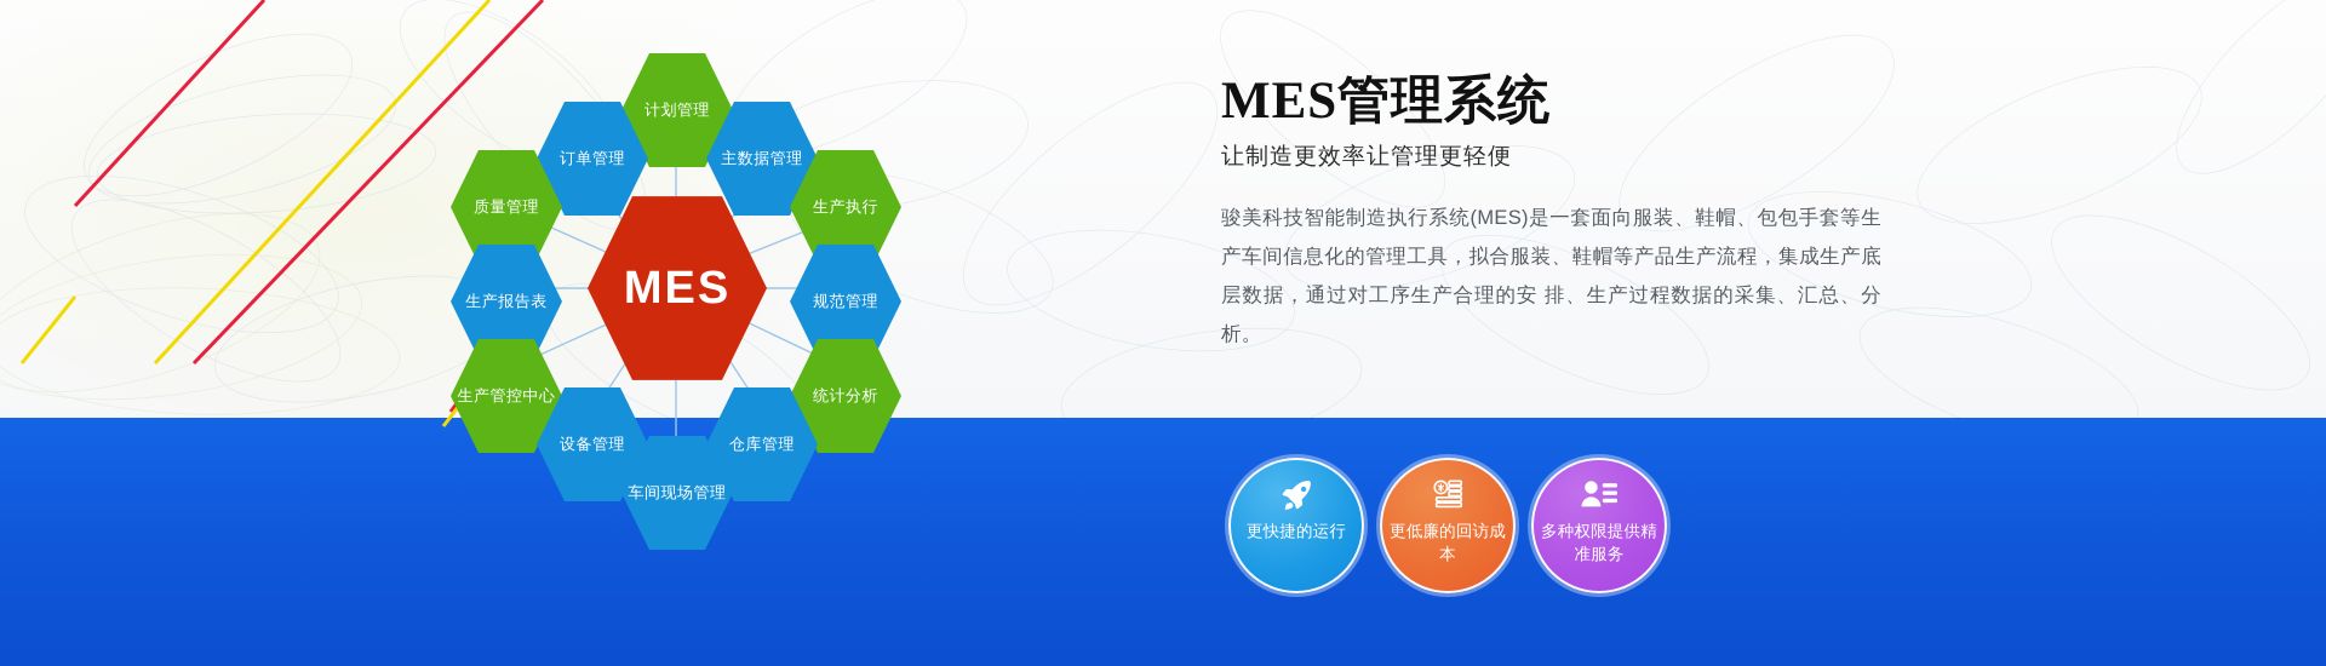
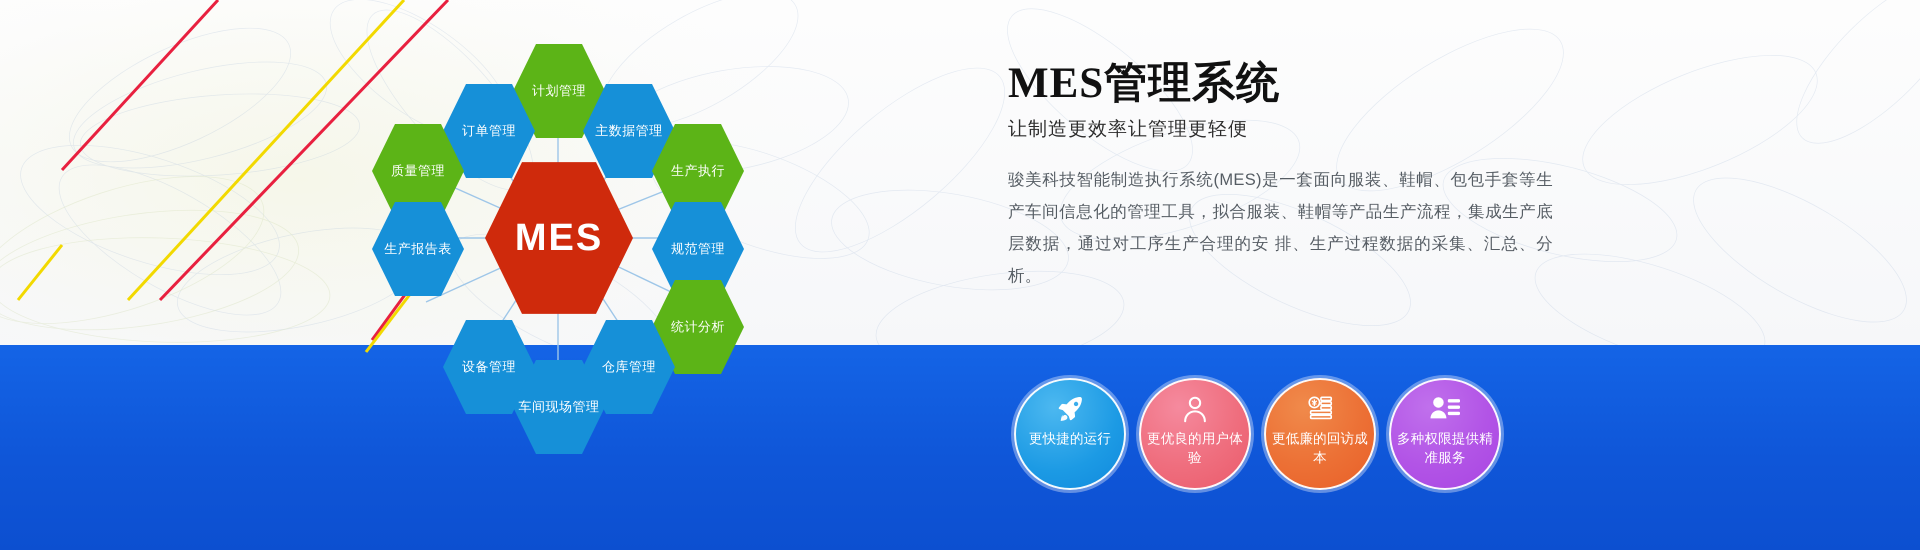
  MES
  计划管理
  订单管理
  主数据管理
  生产执行
  质量管理
  规范管理
  生产报告表
  统计分析
- 生产管控中心
  仓库管理
  设备管理
  车间现场管理
  MES管理系统
  让制造更效率让管理更轻便
  骏美科技智能制造执行系统(MES)是一套面向服装、鞋帽、包包手套等生产车间信息化的管理工具，拟合服装、鞋帽等产品生产流程，集成生产底层数据，通过对工序生产合理的安 排、生产过程数据的采集、汇总、分析。
  更快捷的运行
+ 更优良的用户体验
  更低廉的回访成本
  多种权限提供精准服务
